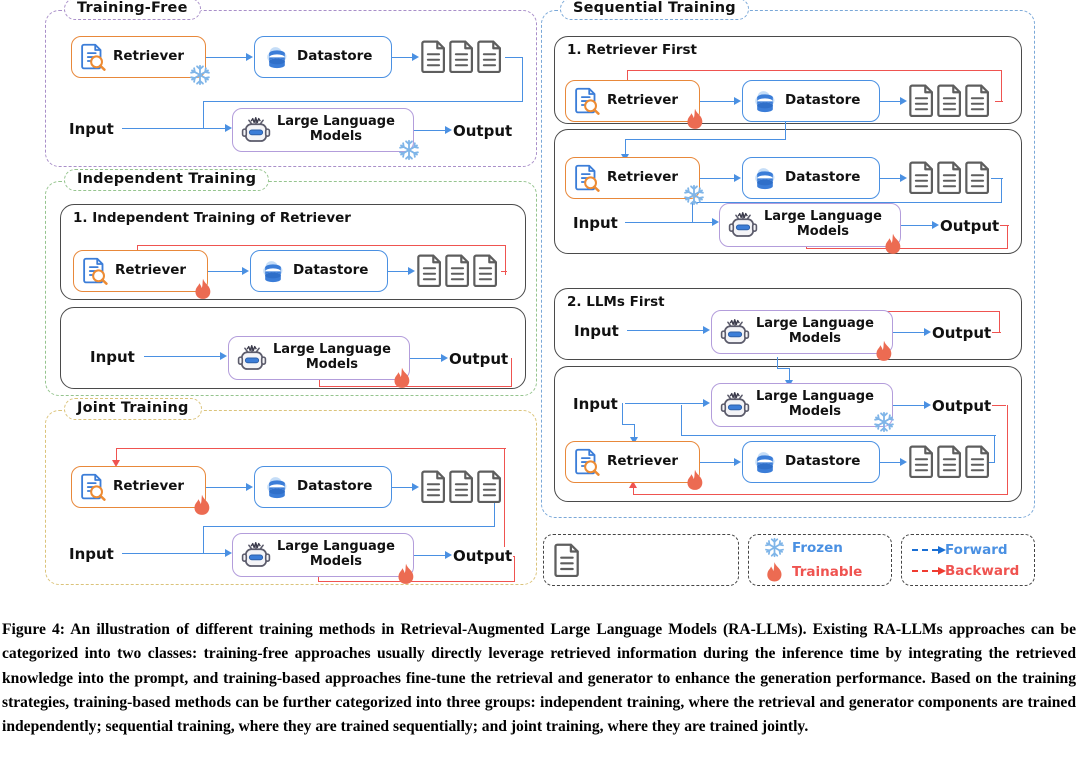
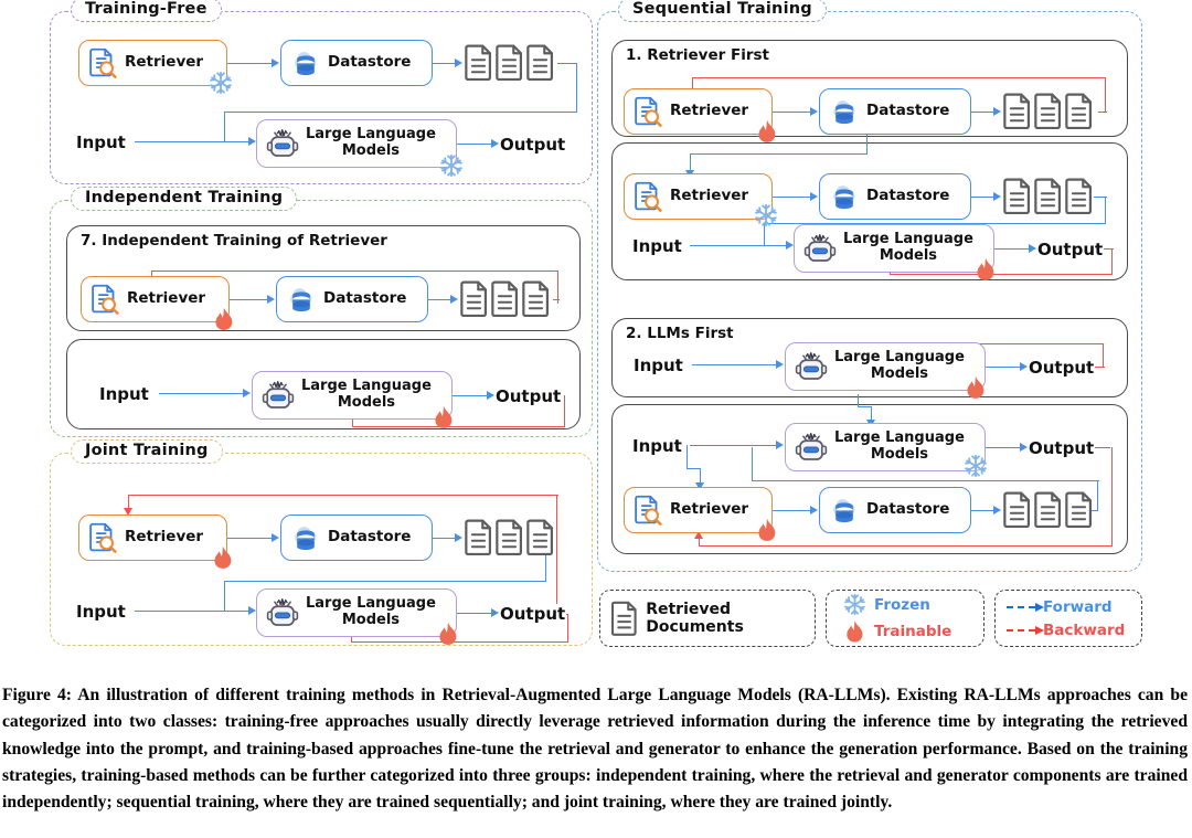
  Training-Free
  Retriever
  Datastore
  Input
  Large Language
  Models
  Output
  Independent Training
- 1. Independent Training of Retriever
+ 7. Independent Training of Retriever
  Retriever
  Datastore
  Input
  Large Language
  Models
  Output
  Joint Training
  Retriever
  Datastore
  Input
  Large Language
  Models
  Output
  Sequential Training
  1. Retriever First
  Retriever
  Datastore
  Retriever
  Datastore
  Input
  Large Language
  Models
  Output
  2. LLMs First
  Input
  Large Language
  Models
  Output
  Input
  Large Language
  Models
  Output
  Retriever
  Datastore
+ Retrieved Documents
  Frozen
  Trainable
  Forward
  Backward
  Figure 4: An illustration of different training methods in Retrieval-Augmented Large Language Models (RA-LLMs). Existing RA-LLMs approaches can be categorized into two classes: training-free approaches usually directly leverage retrieved information during the inference time by integrating the retrieved knowledge into the prompt, and training-based approaches fine-tune the retrieval and generator to enhance the generation performance. Based on the training strategies, training-based methods can be further categorized into three groups: independent training, where the retrieval and generator components are trained independently; sequential training, where they are trained sequentially; and joint training, where they are trained jointly.
